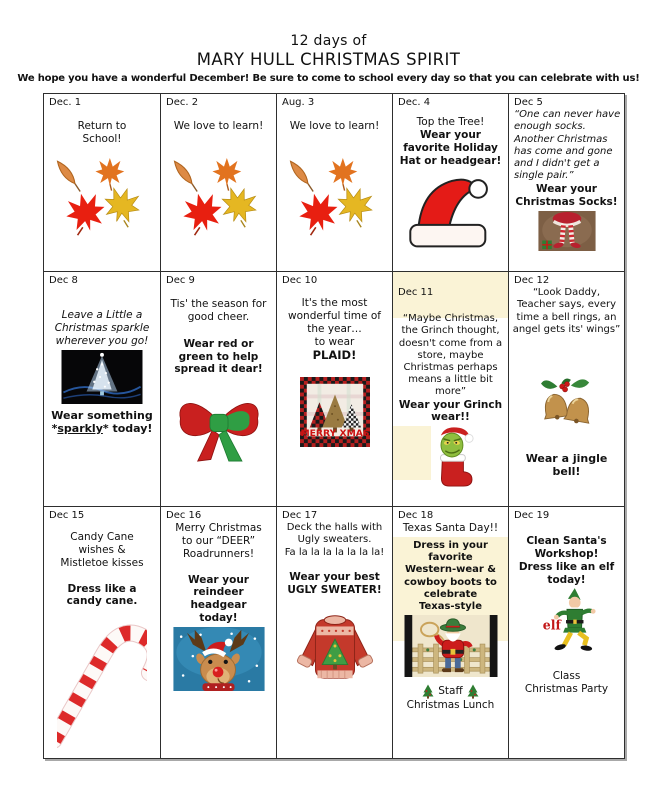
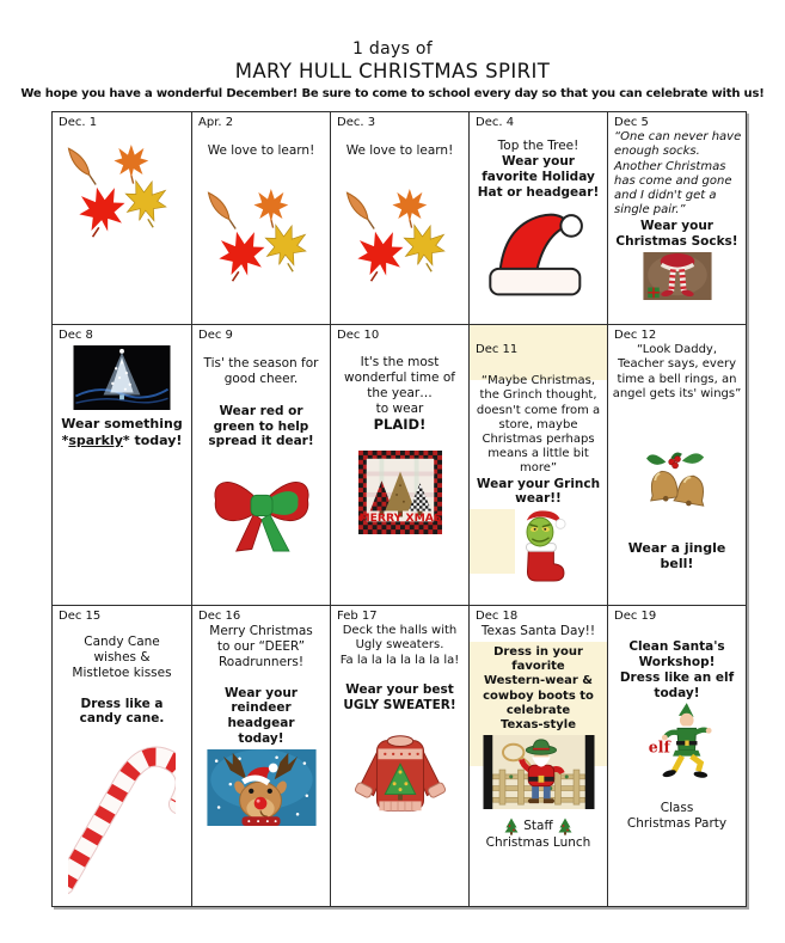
- 12 days of
+ 1 days of
  MARY HULL CHRISTMAS SPIRIT
  We hope you have a wonderful December! Be sure to come to school every day so that you can celebrate with us!
  Dec. 1
- Return to
- School!
- Dec. 2
+ Apr. 2
  We love to learn!
- Aug. 3
+ Dec. 3
  We love to learn!
  Dec. 4
  Top the Tree!
  Wear your
  favorite Holiday
  Hat or headgear!
  Dec 5
  “One can never have
  enough socks.
  Another Christmas
  has come and gone
  and I didn't get a
  single pair.”
  Wear your
  Christmas Socks!
  Dec 8
- Leave a Little a
- Christmas sparkle
- wherever you go!
  Wear something
  *sparkly* today!
  Dec 9
  Tis' the season for
  good cheer.
  Wear red or
  green to help
  spread it dear!
  Dec 10
  It's the most
  wonderful time of
  the year…
  to wear
  PLAID!
  MERRY XMAS
  Dec 11
  “Maybe Christmas,
  the Grinch thought,
  doesn't come from a
  store, maybe
  Christmas perhaps
  means a little bit
  more”
  Wear your Grinch
  wear!!
  Dec 12
  “Look Daddy,
  Teacher says, every
  time a bell rings, an
  angel gets its' wings”
  Wear a jingle bell!
  Dec 15
  Candy Cane
  wishes &
  Mistletoe kisses
  Dress like a
  candy cane.
  Dec 16
  Merry Christmas
  to our “DEER”
  Roadrunners!
  Wear your
  reindeer headgear
  today!
- Dec 17
+ Feb 17
  Deck the halls with
  Ugly sweaters.
  Fa la la la la la la la!
  Wear your best
  UGLY SWEATER!
  Dec 18
  Texas Santa Day!!
  Dress in your
  favorite
  Western-wear &
  cowboy boots to
  celebrate
  Texas-style
  Staff
  Christmas Lunch
  Dec 19
  Clean Santa's
  Workshop!
  Dress like an elf
  today!
  elf
  Class
  Christmas Party
